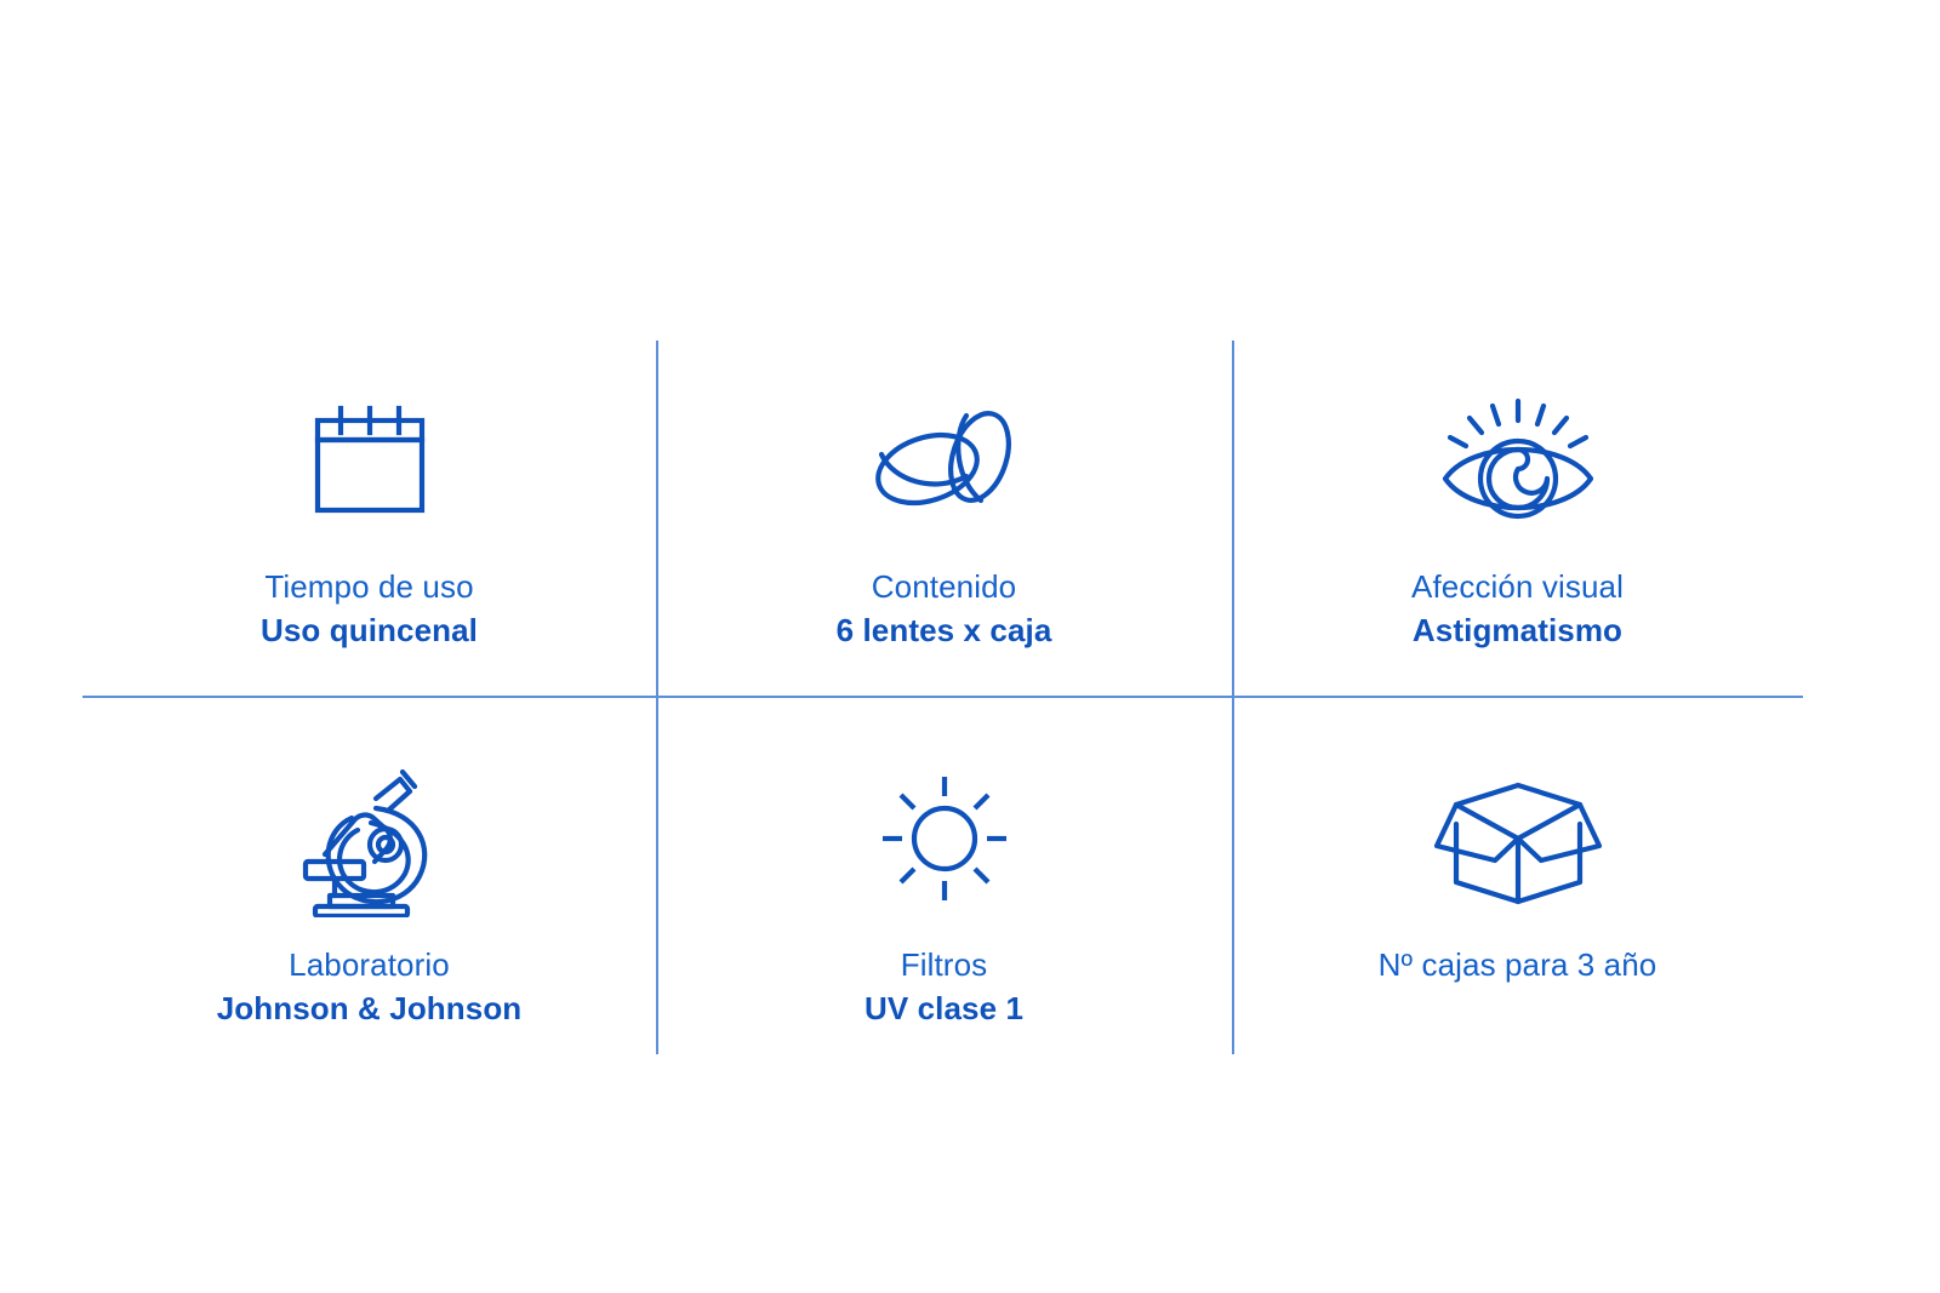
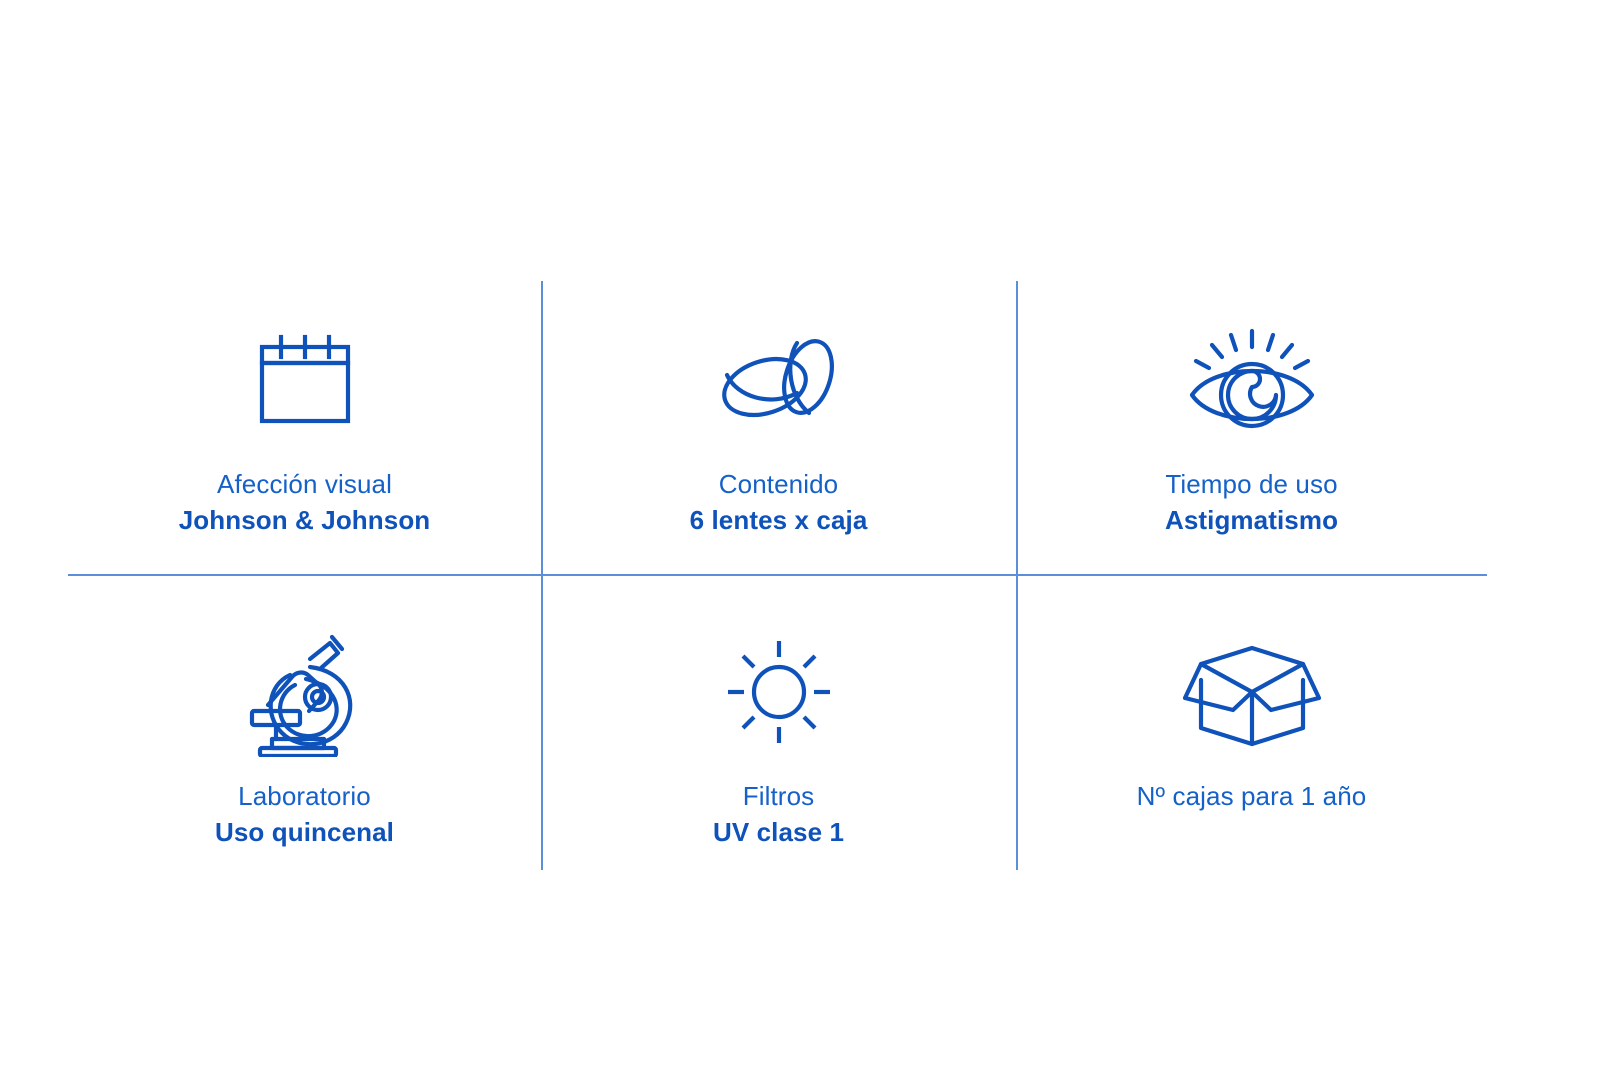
- Tiempo de uso
+ Afección visual
- Uso quincenal
+ Johnson & Johnson
  Contenido
  6 lentes x caja
- Afección visual
+ Tiempo de uso
  Astigmatismo
  Laboratorio
- Johnson & Johnson
+ Uso quincenal
  Filtros
  UV clase 1
- Nº cajas para 3 año
+ Nº cajas para 1 año
